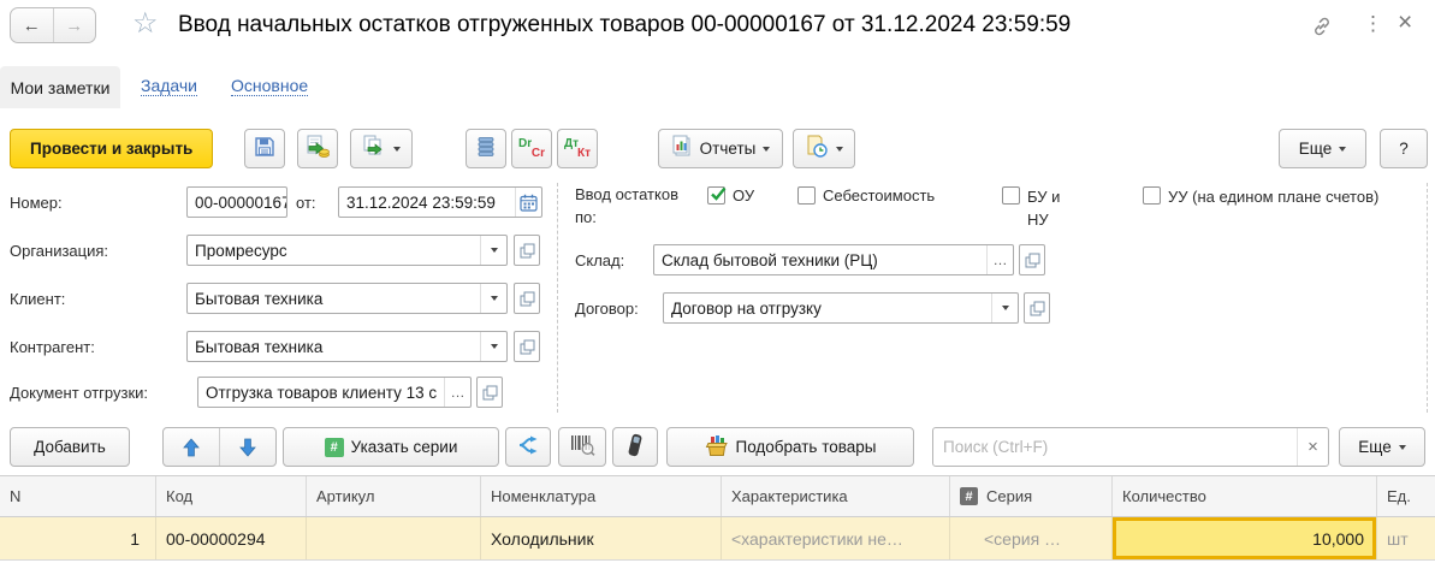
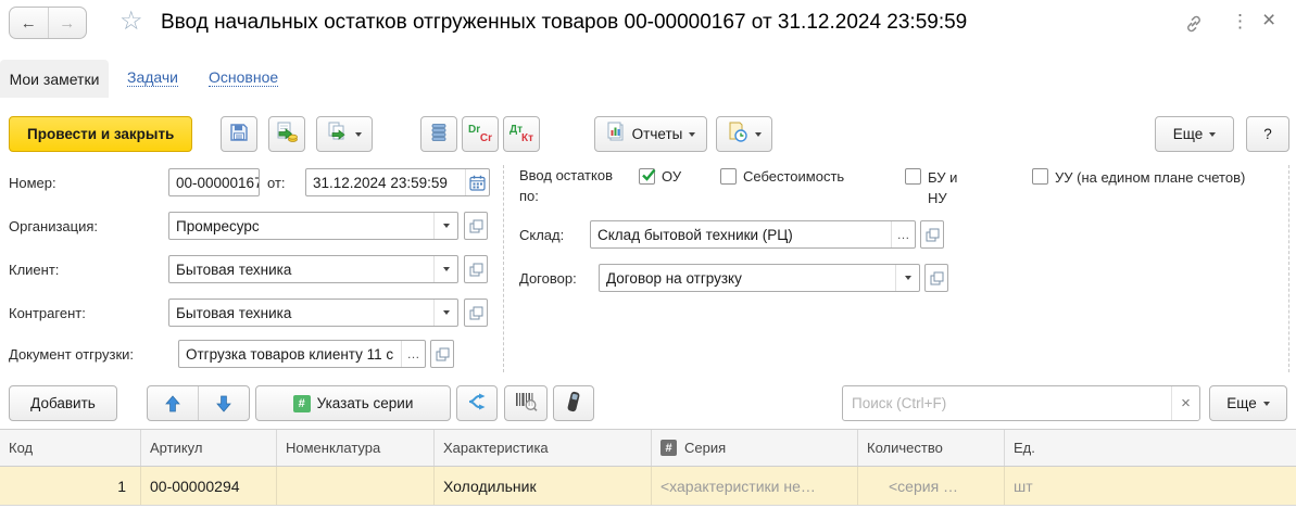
  ←
  →
  ☆
  Ввод начальных остатков отгруженных товаров 00-00000167 от 31.12.2024 23:59:59
  ⋮
  ×
  Мои заметки
  Задачи
  Основное
  Провести и закрыть
  Dr
  Cr
  Дт
  Кт
  Отчеты
  Еще
  ?
  Номер:
  00-00000167
  от:
  31.12.2024 23:59:59
  Организация:
  Промресурс
  Клиент:
  Бытовая техника
  Контрагент:
  Бытовая техника
  Документ отгрузки:
- Отгрузка товаров клиенту 13 с
+ Отгрузка товаров клиенту 11 с
  …
  Ввод остатков по:
  ОУ
  Себестоимость
  БУ и НУ
  УУ (на едином плане счетов)
  Склад:
  Склад бытовой техники (РЦ)
  …
  Договор:
  Договор на отгрузку
  Добавить
  #
  Указать серии
- Подобрать товары
  Поиск (Ctrl+F)
  ×
  Еще
- N
  Код
  Артикул
  Номенклатура
  Характеристика
  #
  Серия
  Количество
  Ед.
  1
  00-00000294
  Холодильник
  <характеристики не…
  <серия …
- 10,000
  шт
